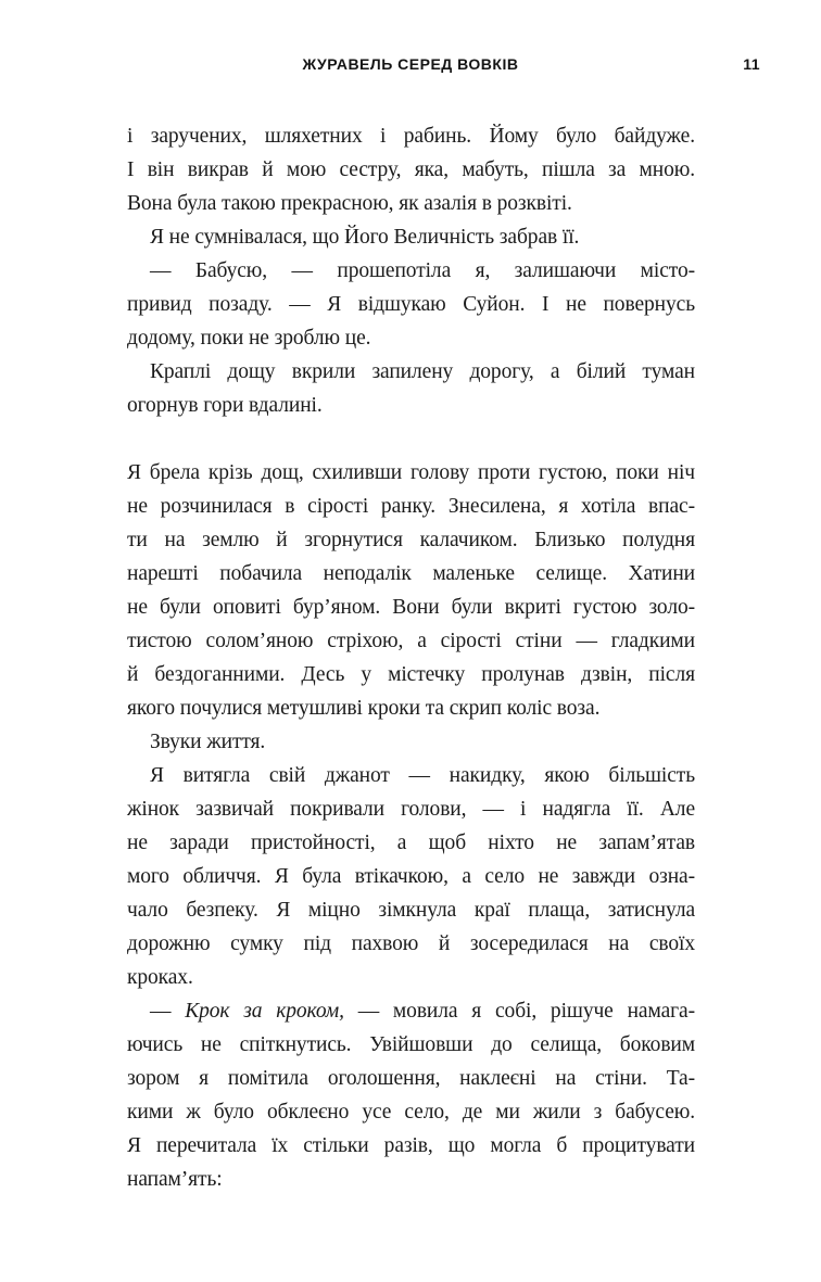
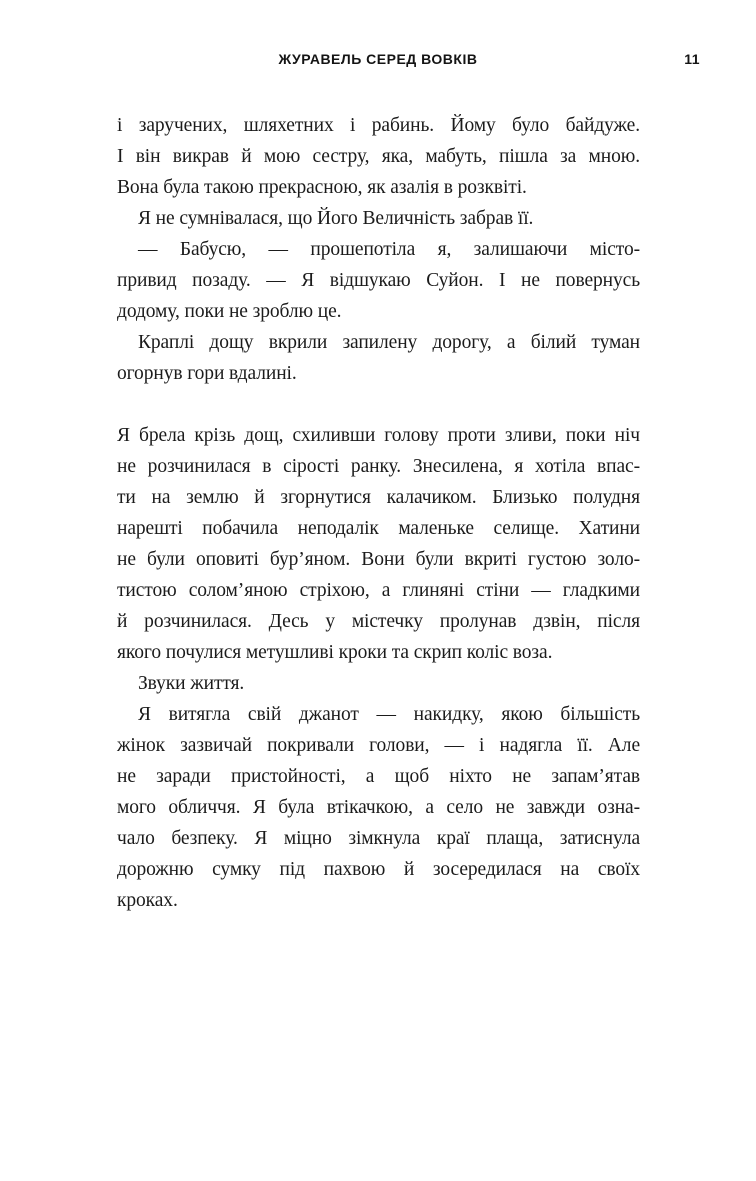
  ЖУРАВЕЛЬ СЕРЕД ВОВКІВ
  11
  і заручених, шляхетних і рабинь. Йому було байдуже.
  І він викрав й мою сестру, яка, мабуть, пішла за мною.
  Вона була такою прекрасною, як азалія в розквіті.
  Я не сумнівалася, що Його Величність забрав її.
  — Бабусю, — прошепотіла я, залишаючи місто-
  привид позаду. — Я відшукаю Суйон. І не повернусь
  додому, поки не зроблю це.
  Краплі дощу вкрили запилену дорогу, а білий туман
  огорнув гори вдалині.
- Я брела крізь дощ, схиливши голову проти густою, поки ніч
+ Я брела крізь дощ, схиливши голову проти зливи, поки ніч
  не розчинилася в сірості ранку. Знесилена, я хотіла впас-
  ти на землю й згорнутися калачиком. Близько полудня
  нарешті побачила неподалік маленьке селище. Хатини
  не були оповиті бур’яном. Вони були вкриті густою золо-
- тистою солом’яною стріхою, а сірості стіни — гладкими
+ тистою солом’яною стріхою, а глиняні стіни — гладкими
- й бездоганними. Десь у містечку пролунав дзвін, після
+ й розчинилася. Десь у містечку пролунав дзвін, після
  якого почулися метушливі кроки та скрип коліс воза.
  Звуки життя.
  Я витягла свій джанот — накидку, якою більшість
  жінок зазвичай покривали голови, — і надягла її. Але
  не заради пристойності, а щоб ніхто не запам’ятав
  мого обличчя. Я була втікачкою, а село не завжди озна-
  чало безпеку. Я міцно зімкнула краї плаща, затиснула
  дорожню сумку під пахвою й зосередилася на своїх
  кроках.
- — Крок за кроком, — мовила я собі, рішуче намага-
- ючись не спіткнутись. Увійшовши до селища, боковим
- зором я помітила оголошення, наклеєні на стіни. Та-
- кими ж було обклеєно усе село, де ми жили з бабусею.
- Я перечитала їх стільки разів, що могла б процитувати
- напам’ять:
